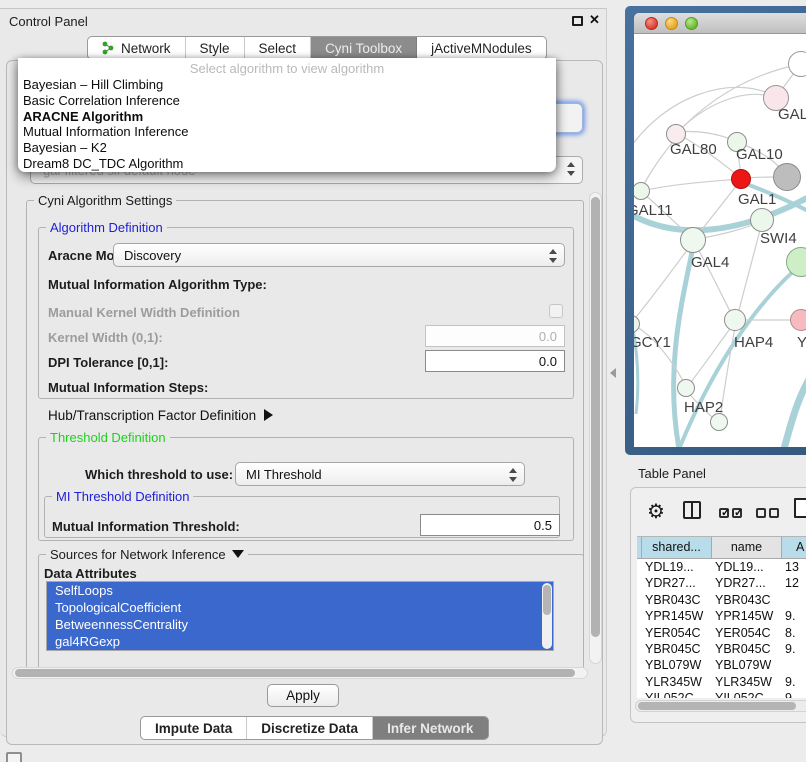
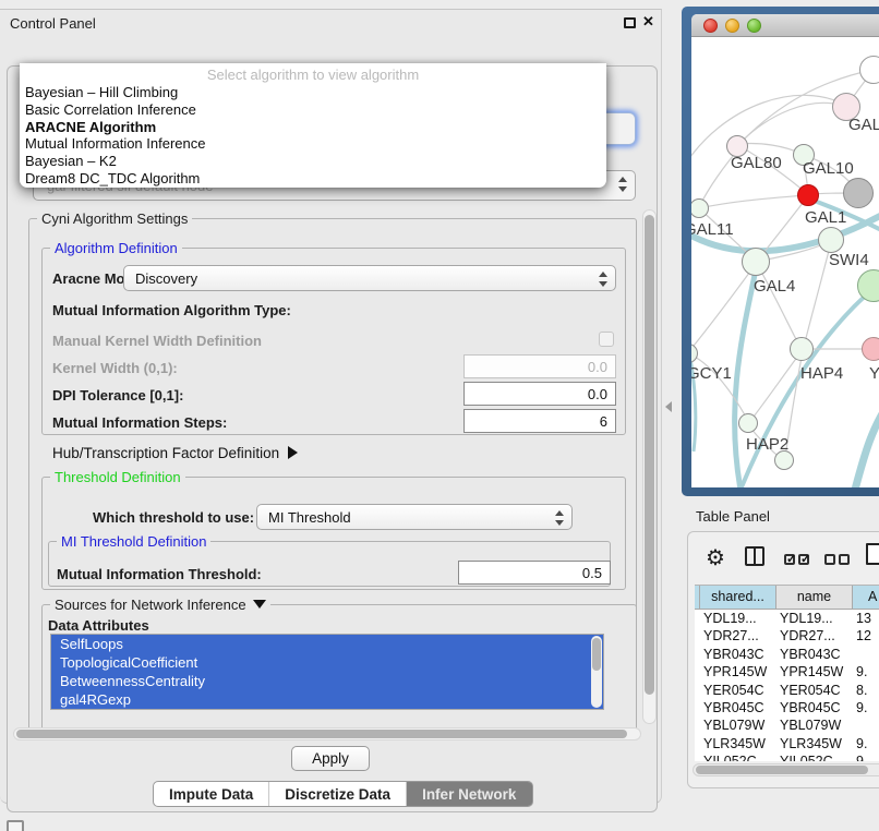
  Control Panel
  ✕
- Network
- Style
- Select
- Cyni Toolbox
- jActiveMNodules
  Select algorithm to view algorithm
  Bayesian – Hill Climbing
  Basic Correlation Inference
  ARACNE Algorithm
  Mutual Information Inference
  Bayesian – K2
  Dream8 DC_TDC Algorithm
  Cyni Algorithm Settings
  Algorithm Definition
  Aracne Mo
  Discovery
  Mutual Information Algorithm Type:
  Manual Kernel Width Definition
  Kernel Width (0,1):
  0.0
  DPI Tolerance [0,1]:
  0.0
  Mutual Information Steps:
+ 6
  Hub/Transcription Factor Definition
  Threshold Definition
  Which threshold to use:
  MI Threshold
  MI Threshold Definition
  Mutual Information Threshold:
  0.5
  Sources for Network Inference
  Data Attributes
  SelfLoops
  TopologicalCoefficient
  BetweennessCentrality
  gal4RGexp
  Apply
  Impute Data
  Discretize Data
  Infer Network
  GAL
  GAL80
  GAL10
  GAL1
  AL11
  SWI4
  GAL4
  GCY1
  Y
  HAP4
  HAP2
  Table Panel
  ⚙
  shared...
  name
  A
  YDL19...
  YDL19...
  13
  YDR27...
  YDR27...
  12
  YBR043C
  YBR043C
  YPR145W
  YPR145W
  9.
  YER054C
  YER054C
  8.
  YBR045C
  YBR045C
  9.
  YBL079W
  YBL079W
  YLR345W
  YLR345W
  9.
